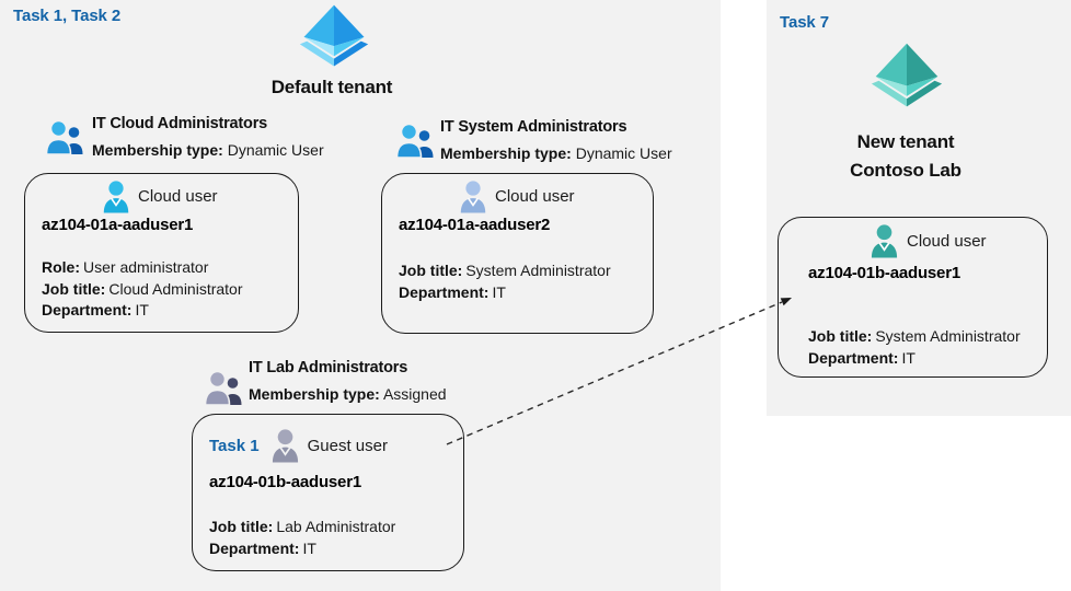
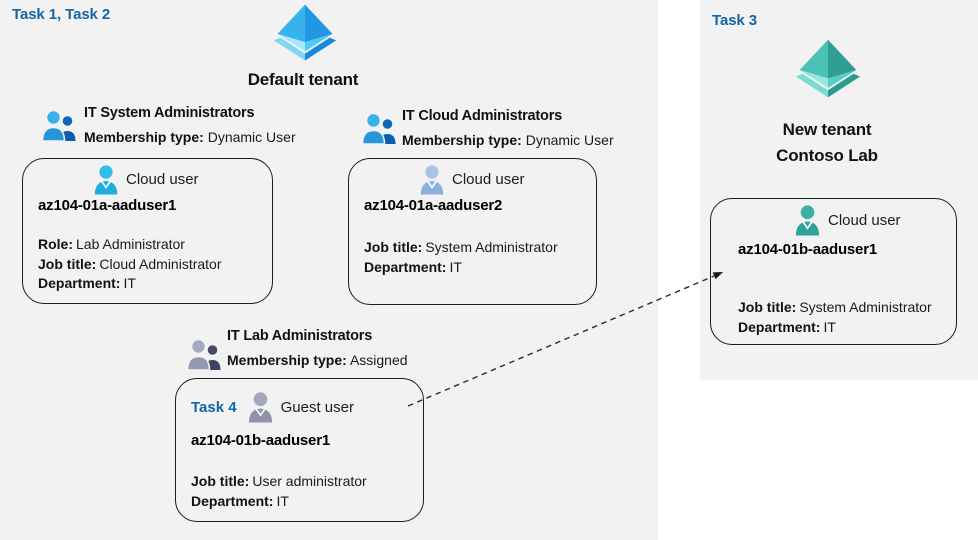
  Task 1, Task 2
  Default tenant
- IT Cloud Administrators
+ IT System Administrators
  Membership type: Dynamic User
  Cloud user
  az104-01a-aaduser1
- Role: User administrator
+ Role: Lab Administrator
  Job title: Cloud Administrator
  Department: IT
- IT System Administrators
+ IT Cloud Administrators
  Membership type: Dynamic User
  Cloud user
  az104-01a-aaduser2
  Job title: System Administrator
  Department: IT
  IT Lab Administrators
  Membership type: Assigned
- Task 1
+ Task 4
  Guest user
  az104-01b-aaduser1
- Job title: Lab Administrator
+ Job title: User administrator
  Department: IT
- Task 7
+ Task 3
  New tenant
  Contoso Lab
  Cloud user
  az104-01b-aaduser1
  Job title: System Administrator
  Department: IT
